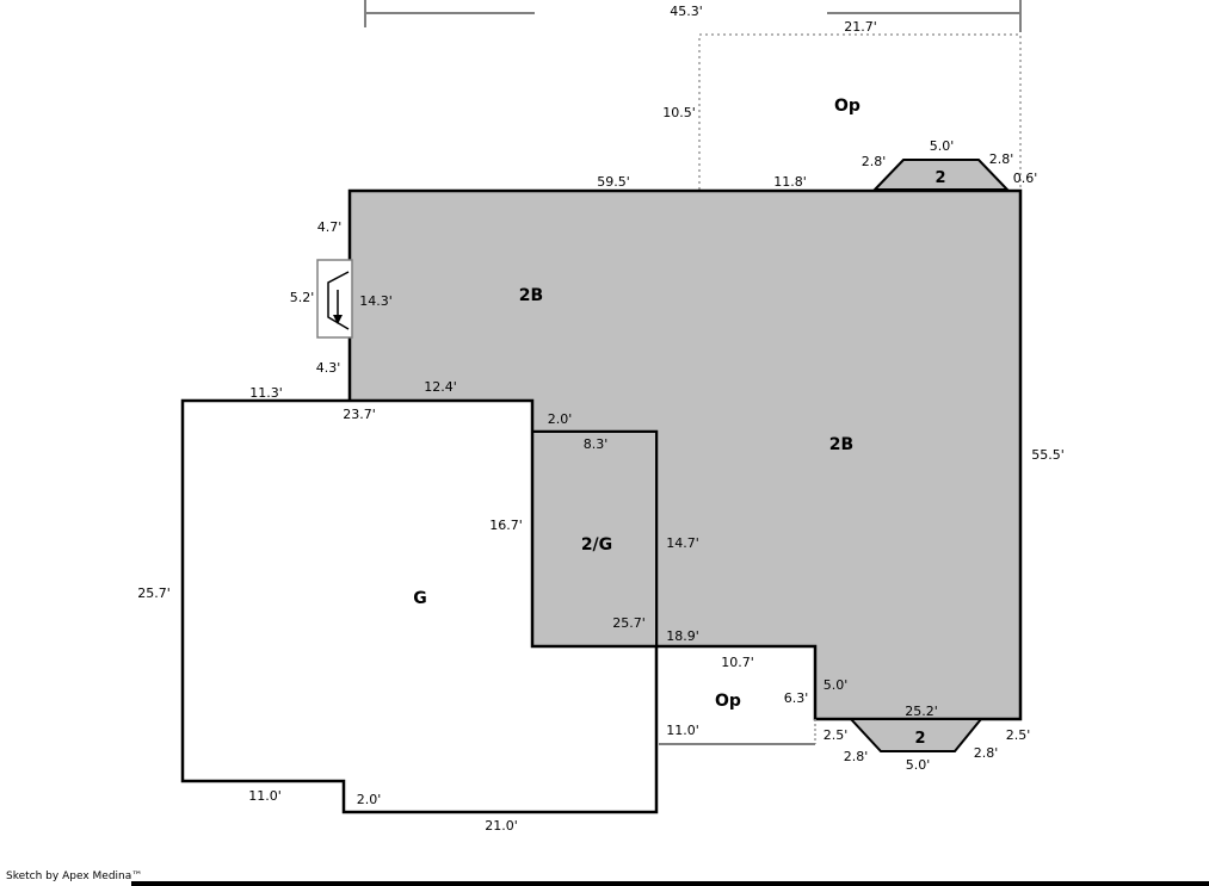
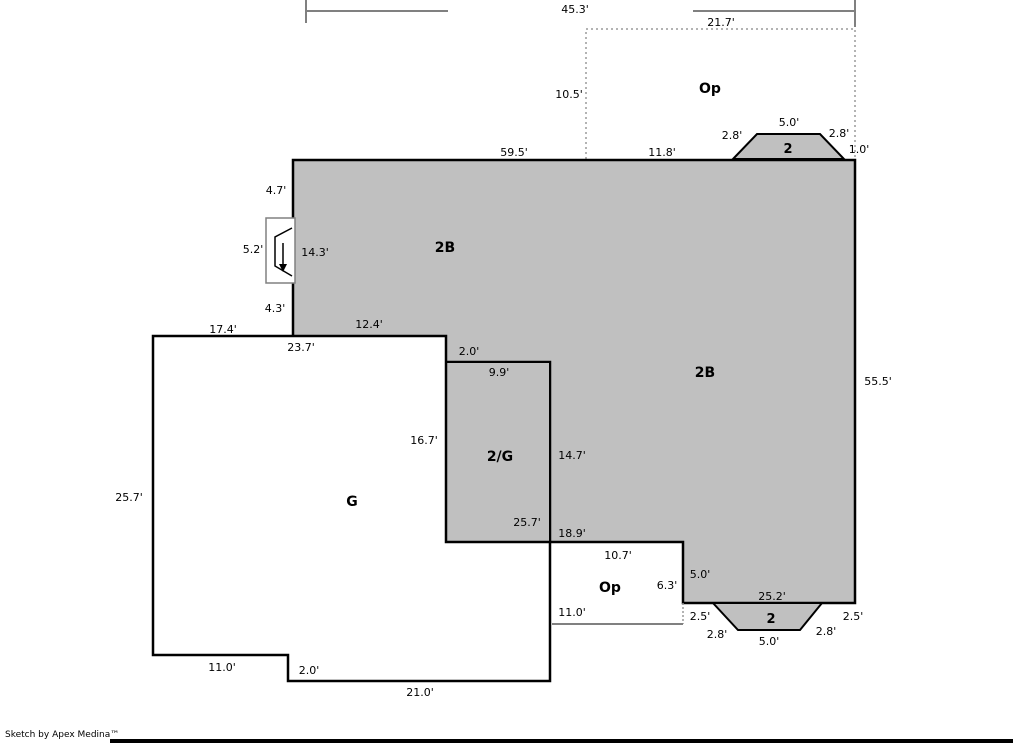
  45.3'
  21.7'
  10.5'
  Op
  59.5'
  11.8'
  2.8'
  5.0'
  2.8'
- 0.6'
+ 1.0'
  2
  4.7'
  5.2'
  14.3'
  4.3'
  2B
- 11.3'
+ 17.4'
  23.7'
  12.4'
  2.0'
- 8.3'
+ 9.9'
  16.7'
  2/G
  14.7'
  25.7'
  18.9'
  2B
  55.5'
  G
  25.7'
  11.0'
  2.0'
  21.0'
  10.7'
  Op
  6.3'
  5.0'
  11.0'
  25.2'
  2
  2.5'
  2.8'
  5.0'
  2.8'
  2.5'
  Sketch by Apex Medina™
